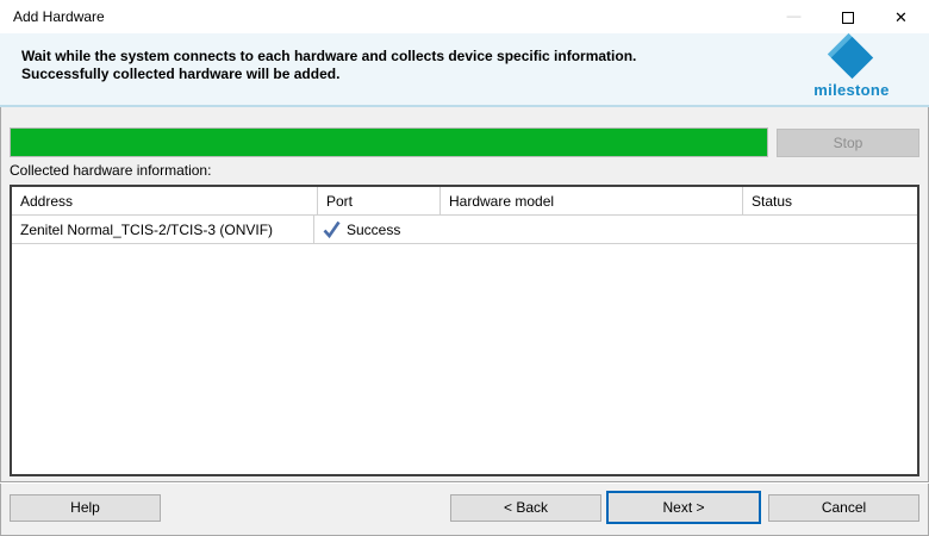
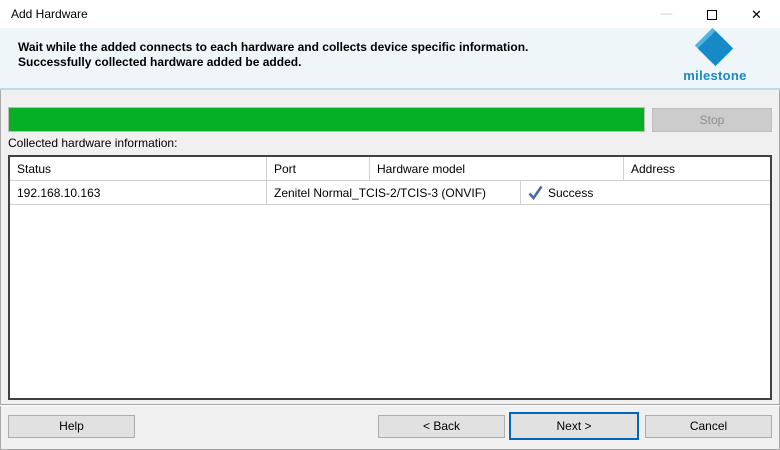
  Add Hardware
  —
  ✕
- Wait while the system connects to each hardware and collects device specific information.
+ Wait while the added connects to each hardware and collects device specific information.
- Successfully collected hardware will be added.
+ Successfully collected hardware added be added.
  milestone
  Stop
  Collected hardware information:
- Address
+ Status
  Port
  Hardware model
- Status
+ Address
+ 192.168.10.163
  Zenitel Normal_TCIS-2/TCIS-3 (ONVIF)
  Success
  Help
  < Back
  Next >
  Cancel
